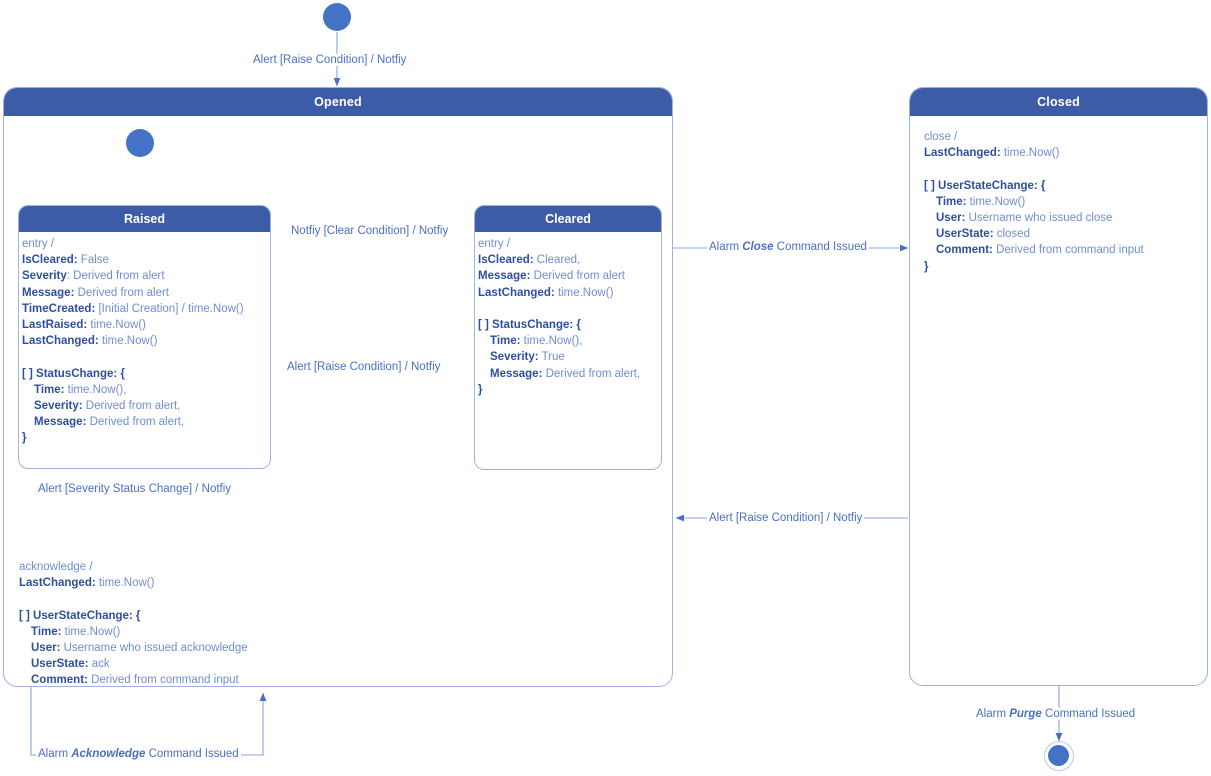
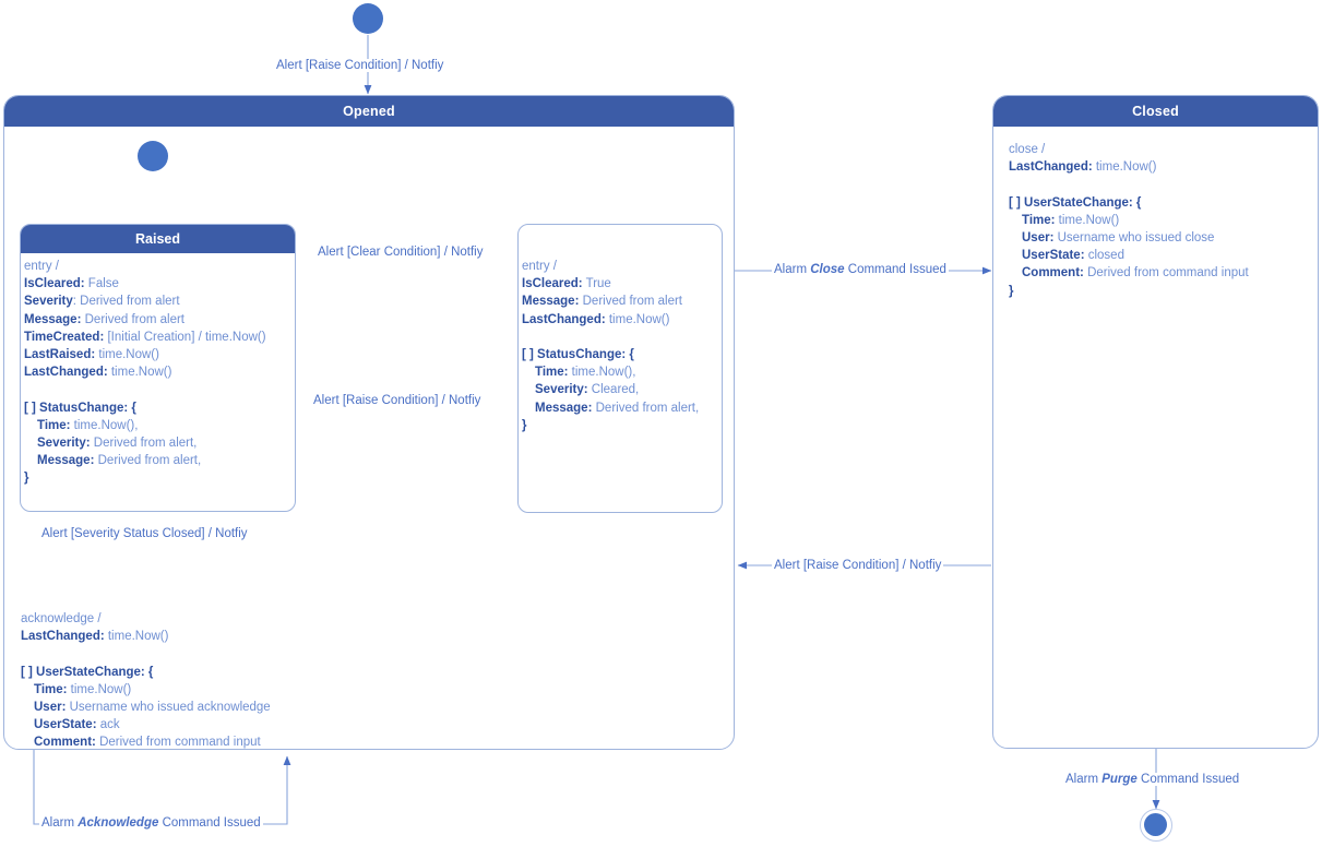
  Opened
  Raised
  entry /
  IsCleared: False
  Severity: Derived from alert
  Message: Derived from alert
  TimeCreated: [Initial Creation] / time.Now()
  LastRaised: time.Now()
  LastChanged: time.Now()
  [ ] StatusChange: {
  Time: time.Now(),
  Severity: Derived from alert,
  Message: Derived from alert,
  }
- Cleared
  entry /
- IsCleared: Cleared,
+ IsCleared: True
  Message: Derived from alert
  LastChanged: time.Now()
  [ ] StatusChange: {
  Time: time.Now(),
- Severity: True
+ Severity: Cleared,
  Message: Derived from alert,
  }
  acknowledge /
  LastChanged: time.Now()
  [ ] UserStateChange: {
  Time: time.Now()
  User: Username who issued acknowledge
  UserState: ack
  Comment: Derived from command input
  Closed
  close /
  LastChanged: time.Now()
  [ ] UserStateChange: {
  Time: time.Now()
  User: Username who issued close
  UserState: closed
  Comment: Derived from command input
  }
  Alert [Raise Condition] / Notfiy
- Notfiy [Clear Condition] / Notfiy
+ Alert [Clear Condition] / Notfiy
  Alert [Raise Condition] / Notfiy
- Alert [Severity Status Change] / Notfiy
+ Alert [Severity Status Closed] / Notfiy
  Alarm Close Command Issued
  Alert [Raise Condition] / Notfiy
  Alarm Acknowledge Command Issued
  Alarm Purge Command Issued
